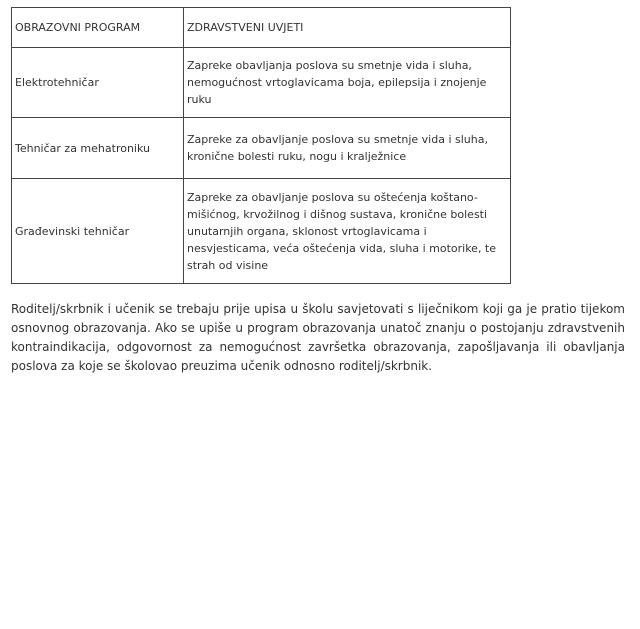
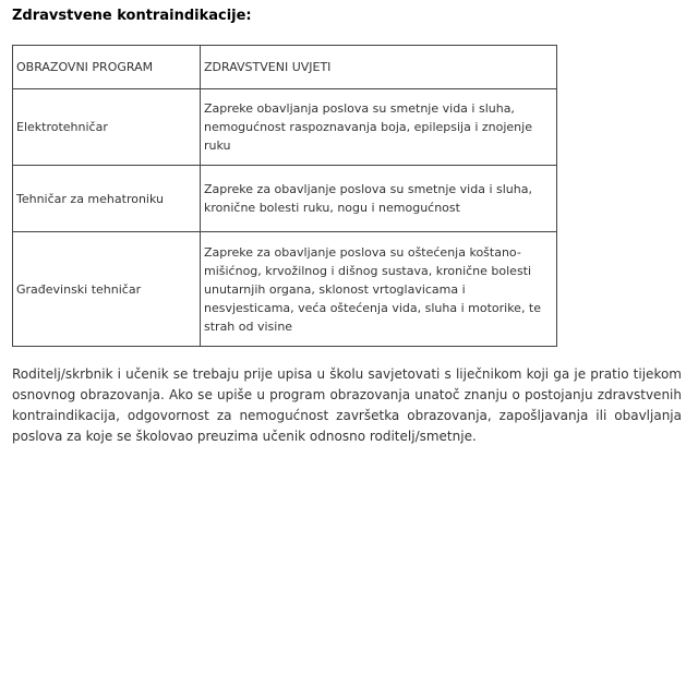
+ Zdravstvene kontraindikacije:
  OBRAZOVNI PROGRAM	ZDRAVSTVENI UVJETI
- Elektrotehničar	Zapreke obavljanja poslova su smetnje vida i sluha, nemogućnost vrtoglavicama boja, epilepsija i znojenje ruku
+ Elektrotehničar	Zapreke obavljanja poslova su smetnje vida i sluha, nemogućnost raspoznavanja boja, epilepsija i znojenje ruku
- Tehničar za mehatroniku	Zapreke za obavljanje poslova su smetnje vida i sluha, kronične bolesti ruku, nogu i kralježnice
+ Tehničar za mehatroniku	Zapreke za obavljanje poslova su smetnje vida i sluha, kronične bolesti ruku, nogu i nemogućnost
  Građevinski tehničar	Zapreke za obavljanje poslova su oštećenja koštano-mišićnog, krvožilnog i dišnog sustava, kronične bolesti unutarnjih organa, sklonost vrtoglavicama i nesvjesticama, veća oštećenja vida, sluha i motorike, te strah od visine
- Roditelj/skrbnik i učenik se trebaju prije upisa u školu savjetovati s liječnikom koji ga je pratio tijekom osnovnog obrazovanja. Ako se upiše u program obrazovanja unatoč znanju o postojanju zdravstvenih kontraindikacija, odgovornost za nemogućnost završetka obrazovanja, zapošljavanja ili obavljanja poslova za koje se školovao preuzima učenik odnosno roditelj/skrbnik.
+ Roditelj/skrbnik i učenik se trebaju prije upisa u školu savjetovati s liječnikom koji ga je pratio tijekom osnovnog obrazovanja. Ako se upiše u program obrazovanja unatoč znanju o postojanju zdravstvenih kontraindikacija, odgovornost za nemogućnost završetka obrazovanja, zapošljavanja ili obavljanja poslova za koje se školovao preuzima učenik odnosno roditelj/smetnje.
